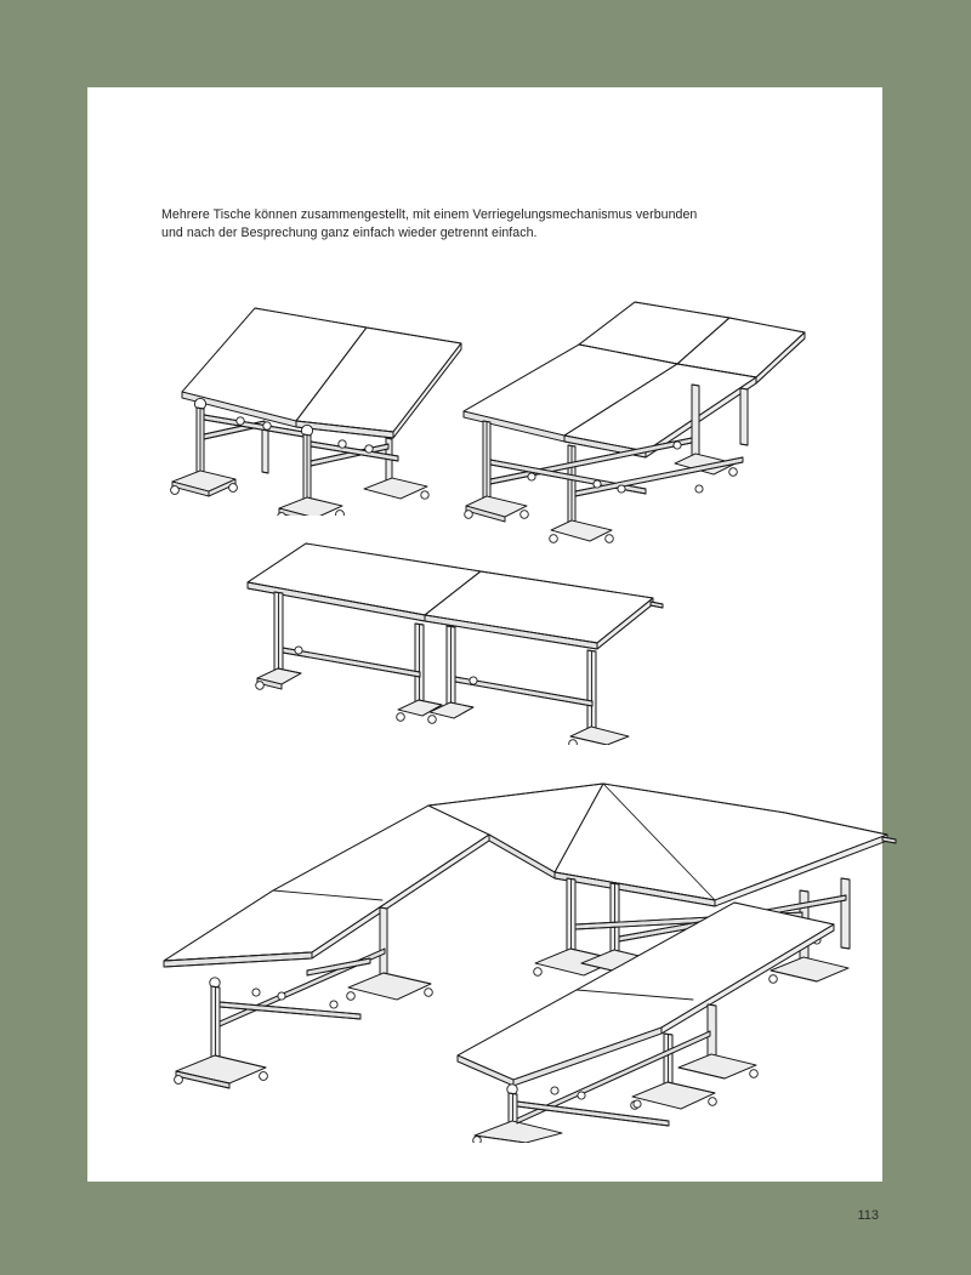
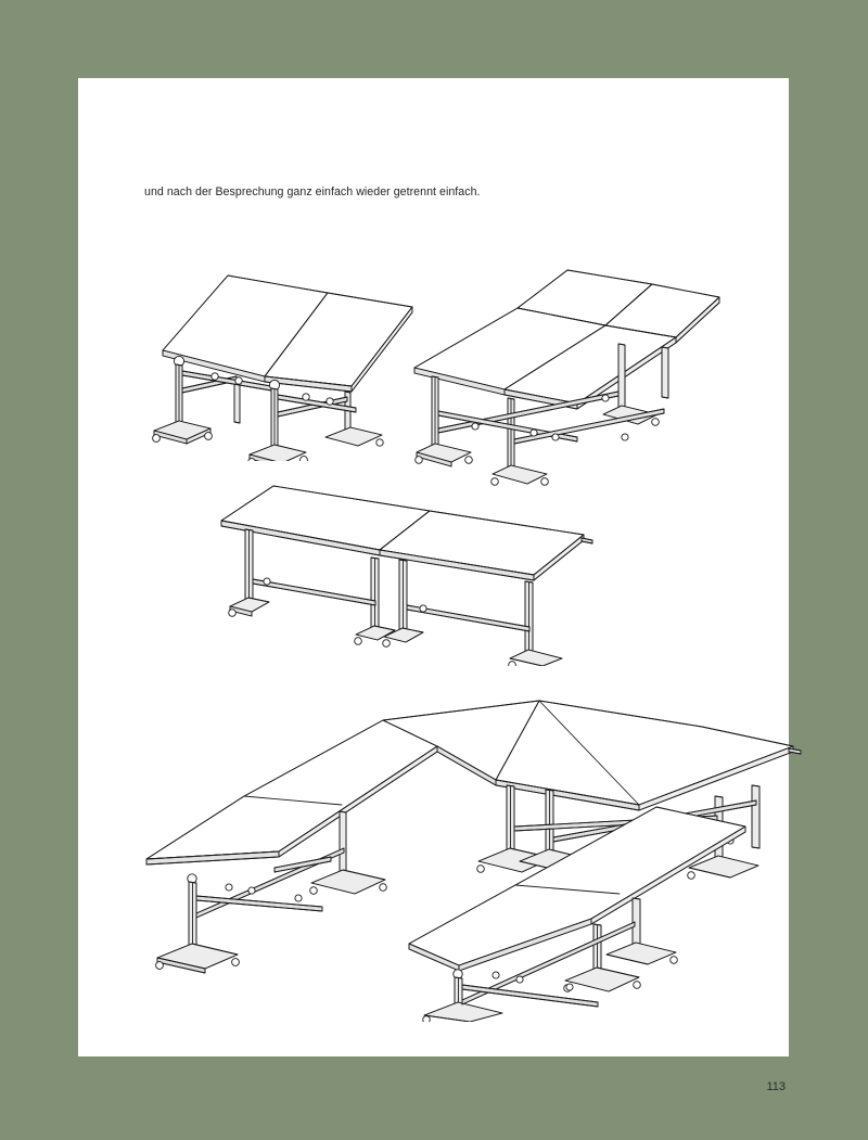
- Mehrere Tische können zusammengestellt, mit einem Verriegelungsmechanismus verbunden
  und nach der Besprechung ganz einfach wieder getrennt einfach.
  113
